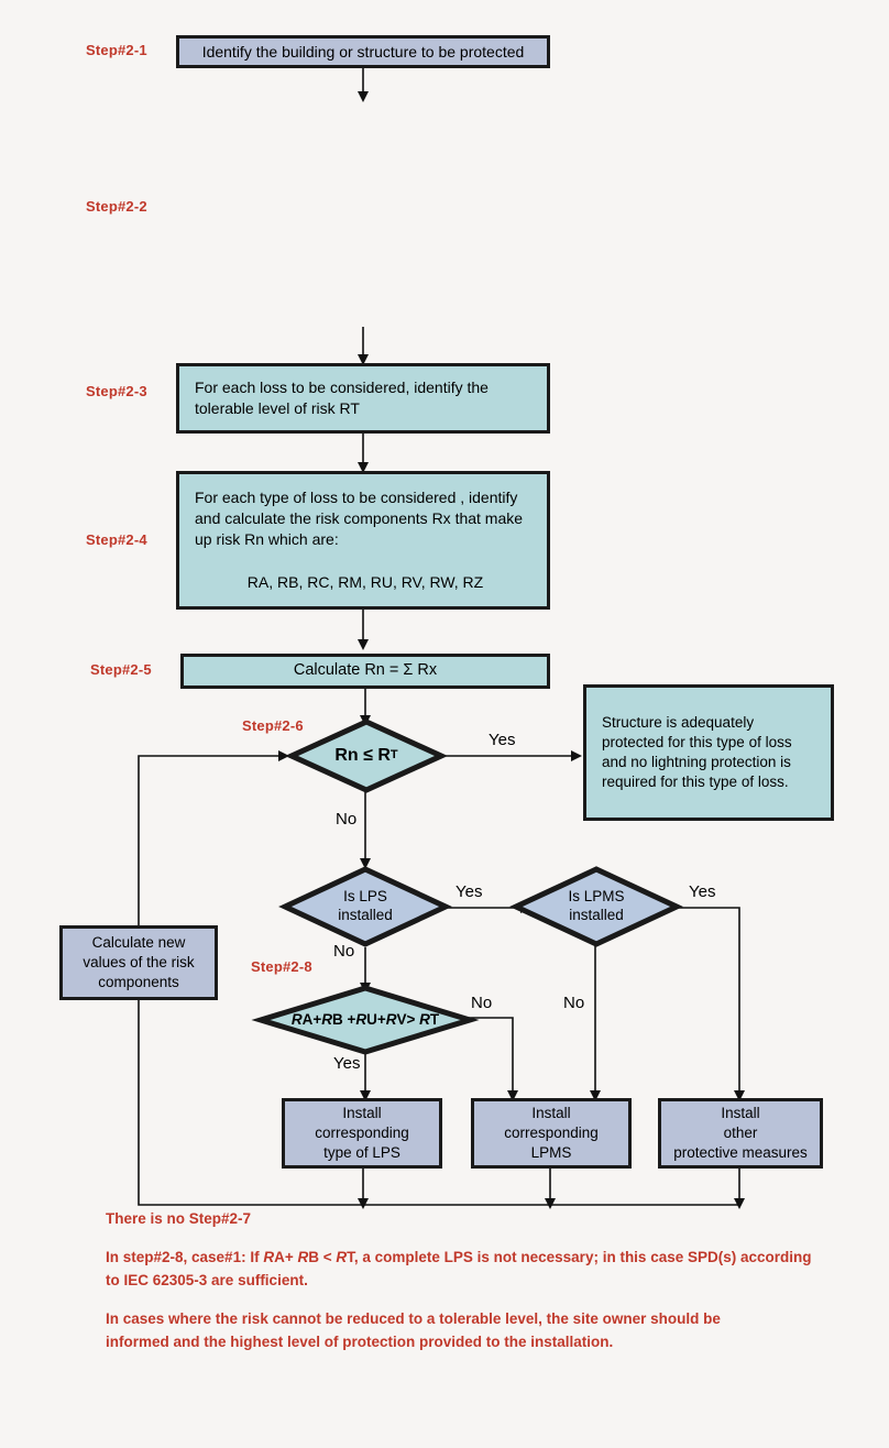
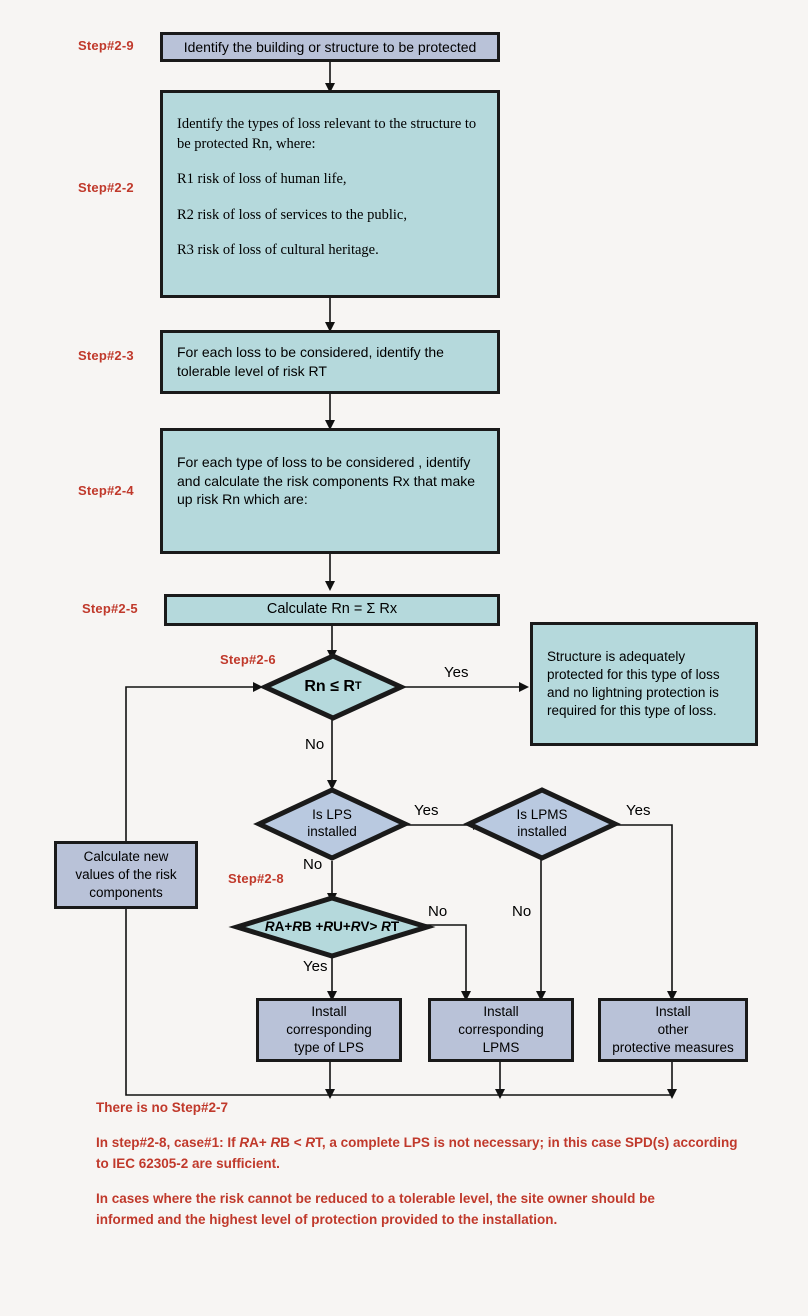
- Step#2-1
+ Step#2-9
  Step#2-2
  Step#2-3
  Step#2-4
  Step#2-5
  Step#2-6
  Step#2-8
  Identify the building or structure to be protected
+ Identify the types of loss relevant to the structure to
+ be protected Rn, where:
+ R1 risk of loss of human life,
+ R2 risk of loss of services to the public,
+ R3 risk of loss of cultural heritage.
  For each loss to be considered, identify the
  tolerable level of risk RT
  For each type of loss to be considered , identify
  and calculate the risk components Rx that make
  up risk Rn which are:
- RA, RB, RC, RM, RU, RV, RW, RZ
  Calculate Rn = Σ Rx
  Rn ≤ R
  T
  Structure is adequately
  protected for this type of loss
  and no lightning protection is
  required for this type of loss.
  Is LPS
  installed
  Is LPMS
  installed
  RA+RB +RU+RV> RT
  Calculate new
  values of the risk
  components
  Install
  corresponding
  type of LPS
  Install
  corresponding
  LPMS
  Install
  other
  protective measures
  Yes
  No
  Yes
  No
  Yes
  No
  No
  Yes
  There is no Step#2-7
  In step#2-8, case#1: If RA+ RB < RT, a complete LPS is not necessary; in this case SPD(s) according
- to IEC 62305-3 are sufficient.
+ to IEC 62305-2 are sufficient.
  In cases where the risk cannot be reduced to a tolerable level, the site owner should be
  informed and the highest level of protection provided to the installation.
